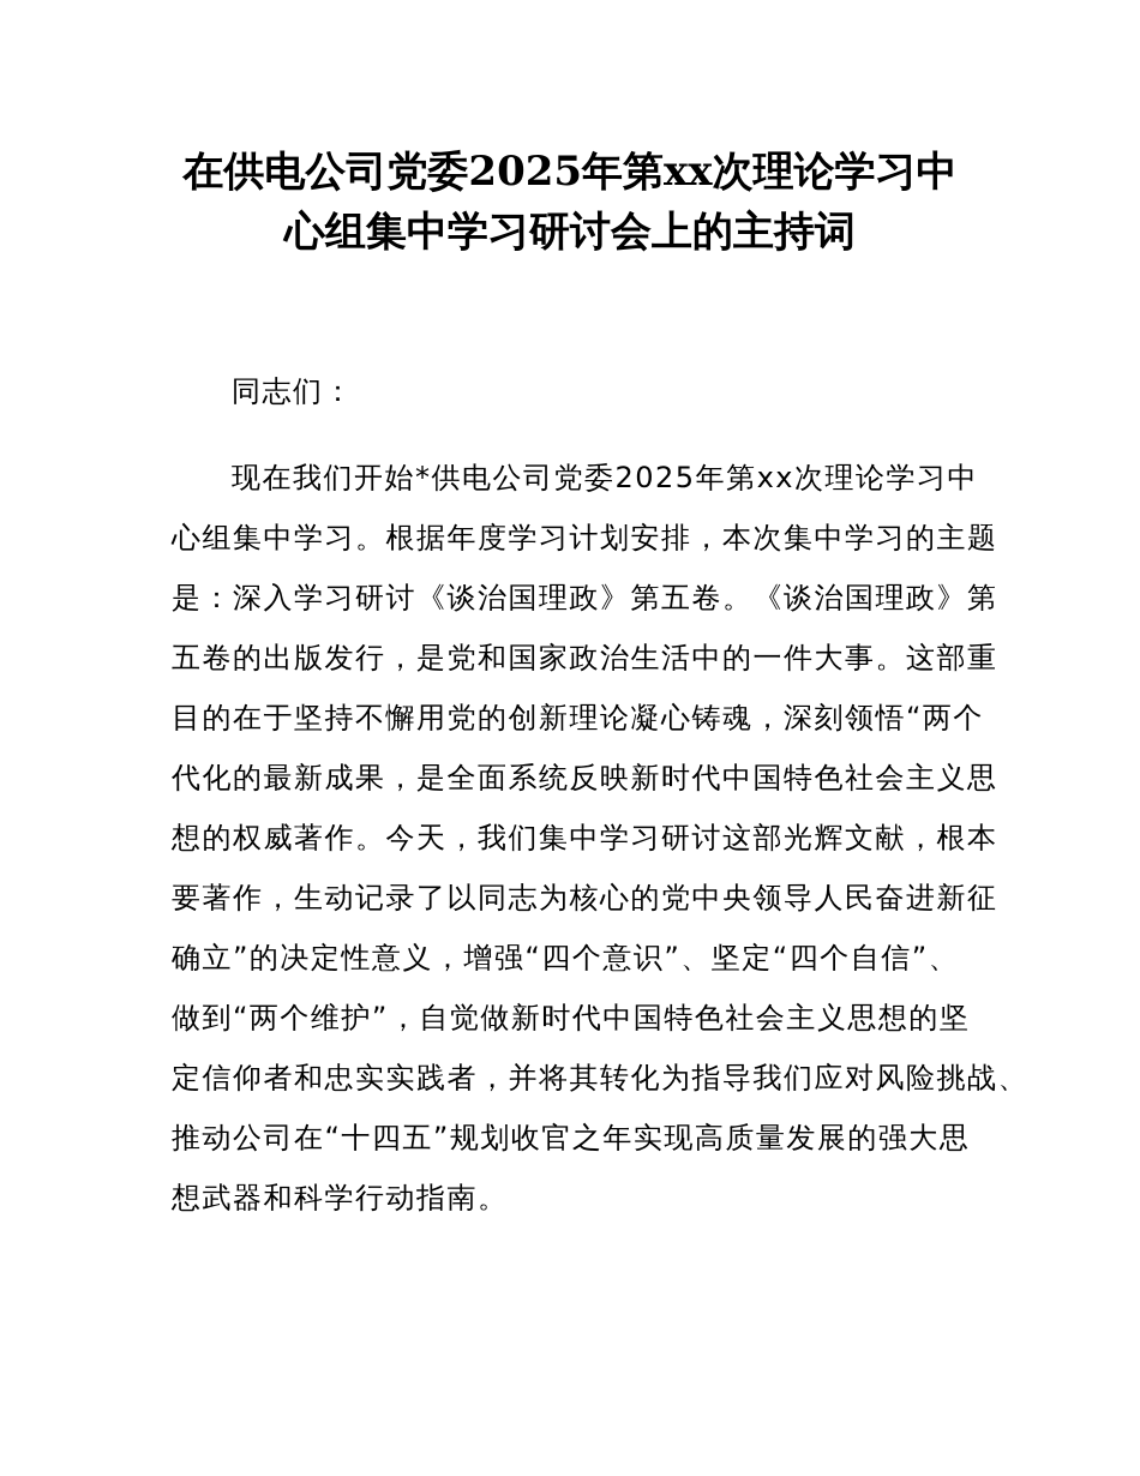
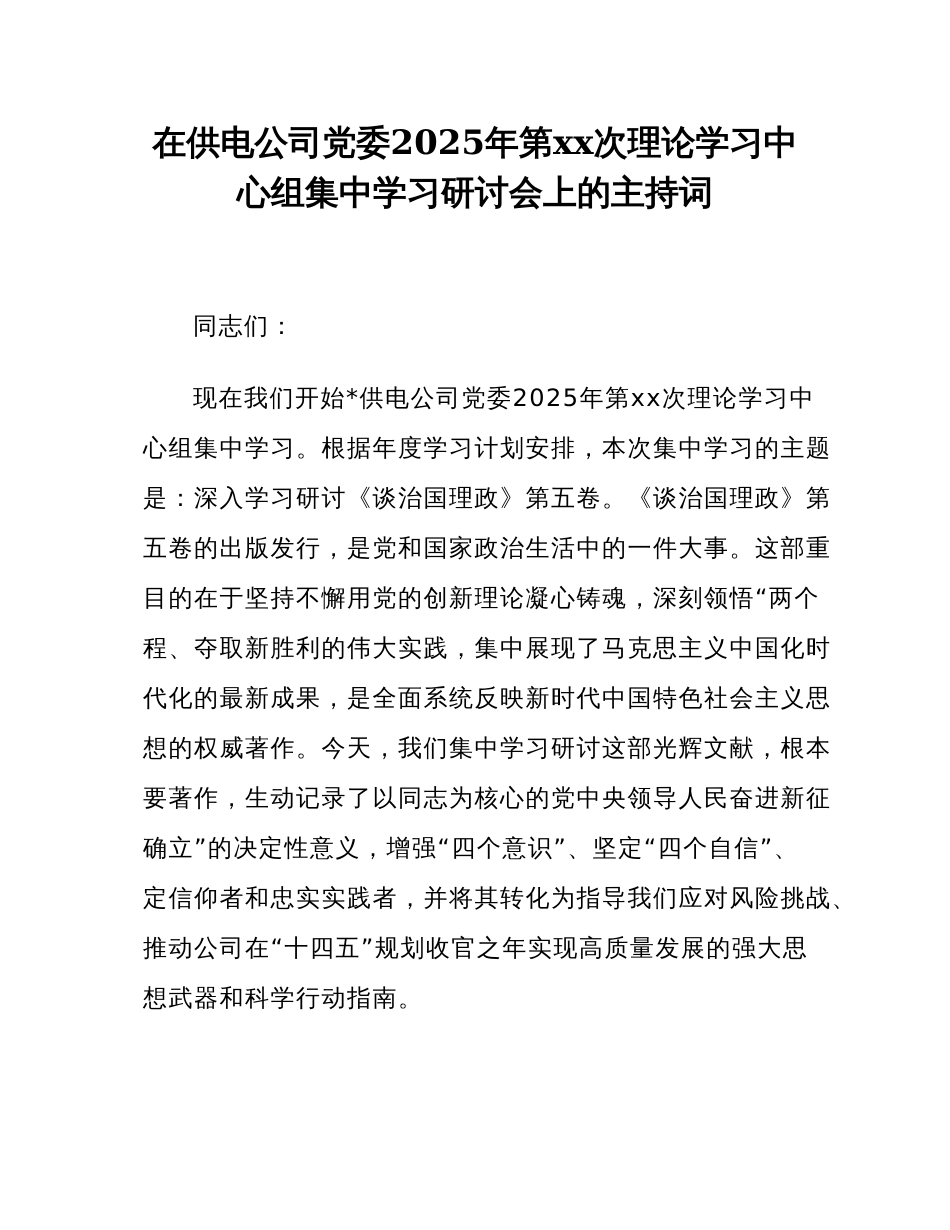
  在供电公司党委2025年第xx次理论学习中
  心组集中学习研讨会上的主持词
  同志们：
  现在我们开始*供电公司党委2025年第xx次理论学习中
  心组集中学习。根据年度学习计划安排，本次集中学习的主题
  是：深入学习研讨《谈治国理政》第五卷。《谈治国理政》第
  五卷的出版发行，是党和国家政治生活中的一件大事。这部重
  目的在于坚持不懈用党的创新理论凝心铸魂，深刻领悟“两个
+ 程、夺取新胜利的伟大实践，集中展现了马克思主义中国化时
  代化的最新成果，是全面系统反映新时代中国特色社会主义思
  想的权威著作。今天，我们集中学习研讨这部光辉文献，根本
  要著作，生动记录了以同志为核心的党中央领导人民奋进新征
  确立”的决定性意义，增强“四个意识”、坚定“四个自信”、
- 做到“两个维护”，自觉做新时代中国特色社会主义思想的坚
  定信仰者和忠实实践者，并将其转化为指导我们应对风险挑战、
  推动公司在“十四五”规划收官之年实现高质量发展的强大思
  想武器和科学行动指南。
